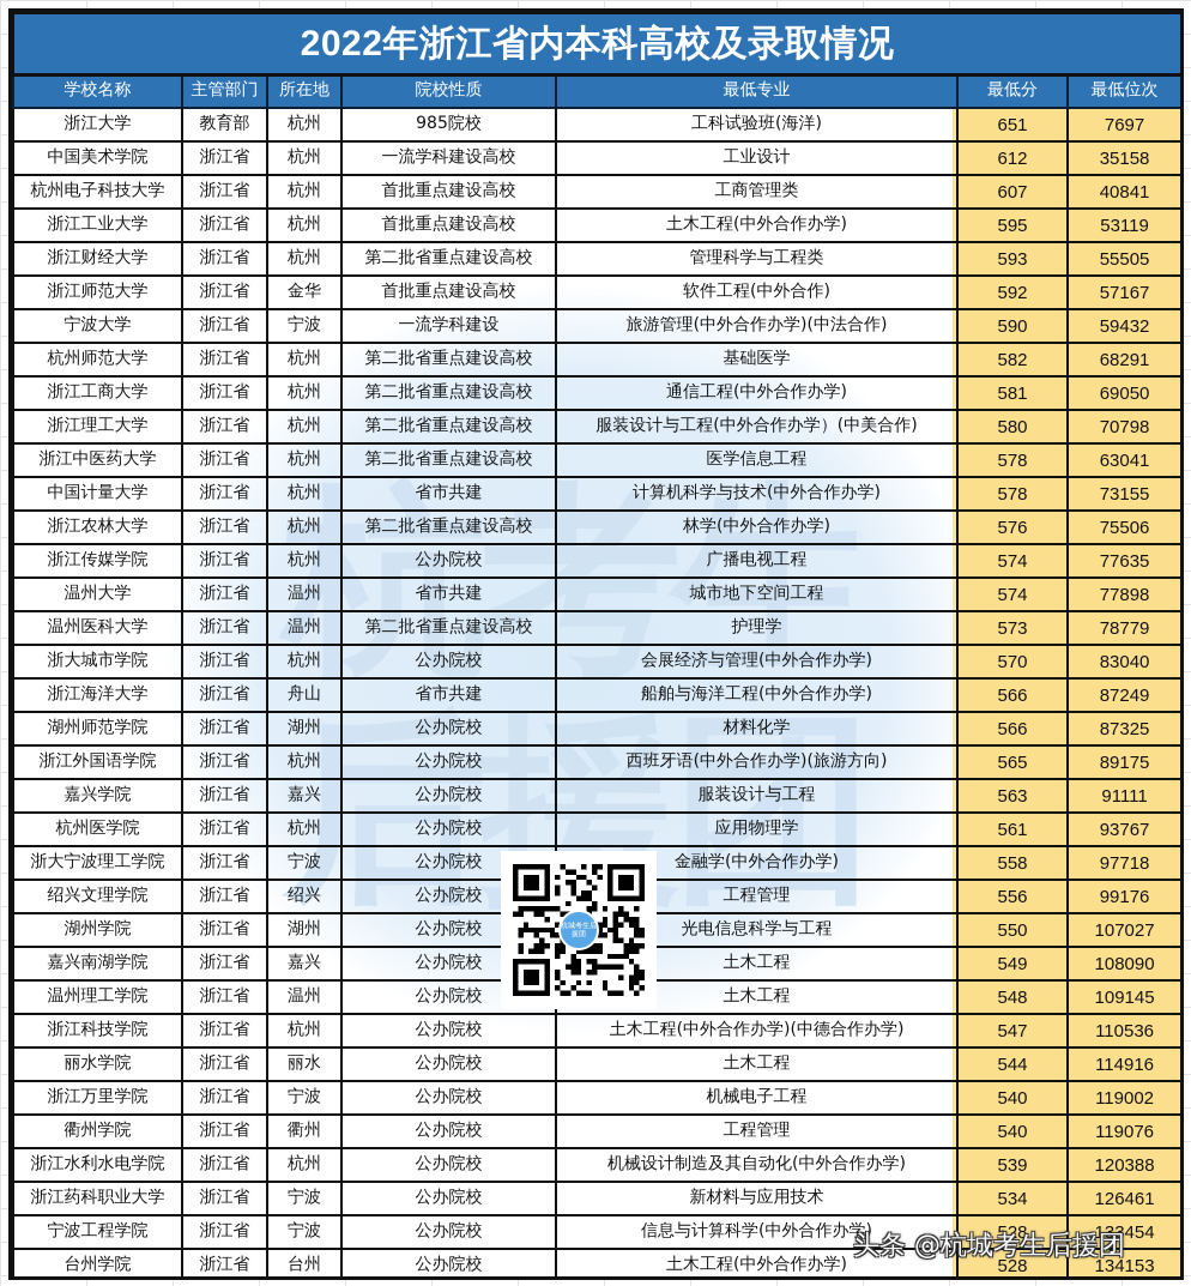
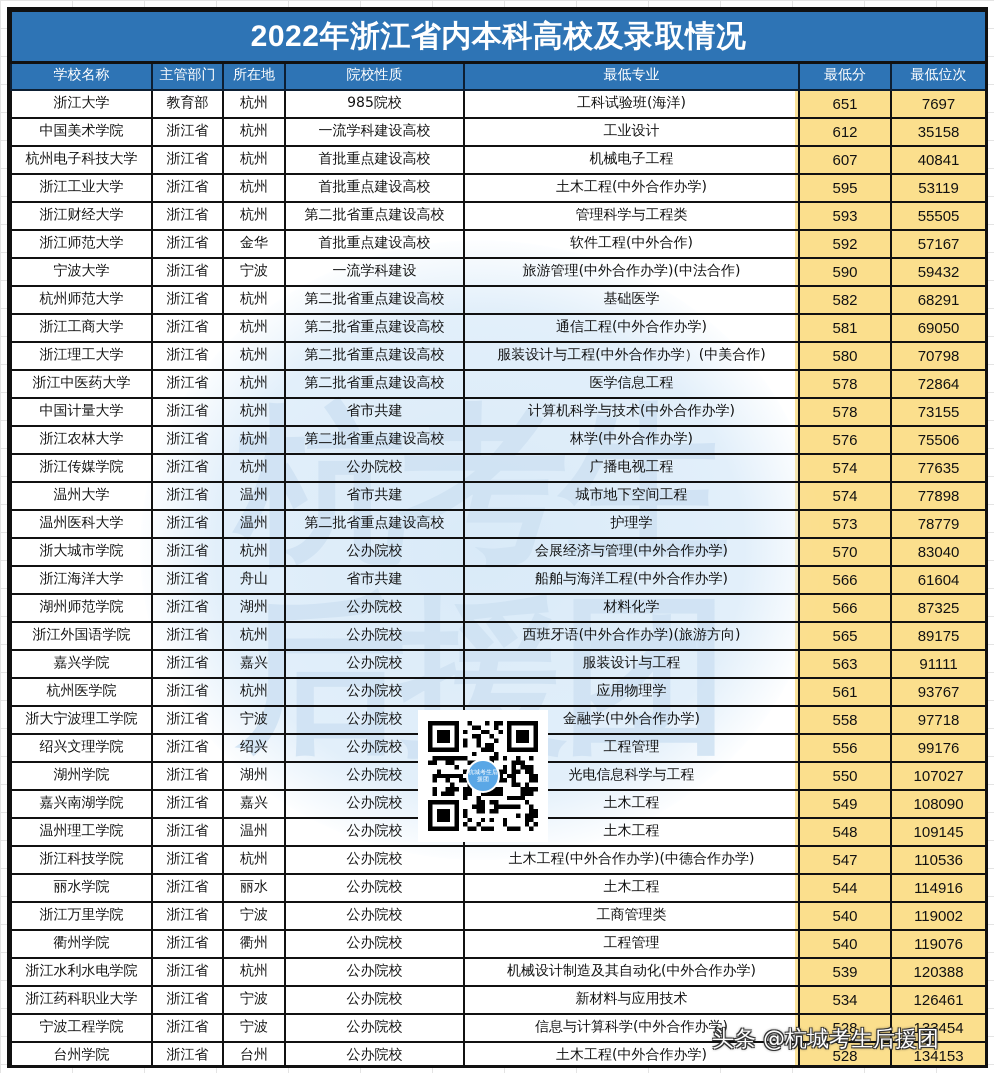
  杭考生
  后援团
  2022年浙江省内本科高校及录取情况
  学校名称	主管部门	所在地	院校性质	最低专业	最低分	最低位次
  浙江大学	教育部	杭州	985院校	工科试验班(海洋)	651	7697
  中国美术学院	浙江省	杭州	一流学科建设高校	工业设计	612	35158
- 杭州电子科技大学	浙江省	杭州	首批重点建设高校	工商管理类	607	40841
+ 杭州电子科技大学	浙江省	杭州	首批重点建设高校	机械电子工程	607	40841
  浙江工业大学	浙江省	杭州	首批重点建设高校	土木工程(中外合作办学)	595	53119
  浙江财经大学	浙江省	杭州	第二批省重点建设高校	管理科学与工程类	593	55505
  浙江师范大学	浙江省	金华	首批重点建设高校	软件工程(中外合作)	592	57167
  宁波大学	浙江省	宁波	一流学科建设	旅游管理(中外合作办学)(中法合作)	590	59432
  杭州师范大学	浙江省	杭州	第二批省重点建设高校	基础医学	582	68291
  浙江工商大学	浙江省	杭州	第二批省重点建设高校	通信工程(中外合作办学)	581	69050
  浙江理工大学	浙江省	杭州	第二批省重点建设高校	服装设计与工程(中外合作办学）(中美合作)	580	70798
- 浙江中医药大学	浙江省	杭州	第二批省重点建设高校	医学信息工程	578	63041
+ 浙江中医药大学	浙江省	杭州	第二批省重点建设高校	医学信息工程	578	72864
  中国计量大学	浙江省	杭州	省市共建	计算机科学与技术(中外合作办学)	578	73155
  浙江农林大学	浙江省	杭州	第二批省重点建设高校	林学(中外合作办学)	576	75506
  浙江传媒学院	浙江省	杭州	公办院校	广播电视工程	574	77635
  温州大学	浙江省	温州	省市共建	城市地下空间工程	574	77898
  温州医科大学	浙江省	温州	第二批省重点建设高校	护理学	573	78779
  浙大城市学院	浙江省	杭州	公办院校	会展经济与管理(中外合作办学)	570	83040
- 浙江海洋大学	浙江省	舟山	省市共建	船舶与海洋工程(中外合作办学)	566	87249
+ 浙江海洋大学	浙江省	舟山	省市共建	船舶与海洋工程(中外合作办学)	566	61604
  湖州师范学院	浙江省	湖州	公办院校	材料化学	566	87325
  浙江外国语学院	浙江省	杭州	公办院校	西班牙语(中外合作办学)(旅游方向)	565	89175
  嘉兴学院	浙江省	嘉兴	公办院校	服装设计与工程	563	91111
  杭州医学院	浙江省	杭州	公办院校	应用物理学	561	93767
  浙大宁波理工学院	浙江省	宁波	公办院校	金融学(中外合作办学)	558	97718
  绍兴文理学院	浙江省	绍兴	公办院校	工程管理	556	99176
  湖州学院	浙江省	湖州	公办院校	光电信息科学与工程	550	107027
  嘉兴南湖学院	浙江省	嘉兴	公办院校	土木工程	549	108090
  温州理工学院	浙江省	温州	公办院校	土木工程	548	109145
  浙江科技学院	浙江省	杭州	公办院校	土木工程(中外合作办学)(中德合作办学)	547	110536
  丽水学院	浙江省	丽水	公办院校	土木工程	544	114916
- 浙江万里学院	浙江省	宁波	公办院校	机械电子工程	540	119002
+ 浙江万里学院	浙江省	宁波	公办院校	工商管理类	540	119002
  衢州学院	浙江省	衢州	公办院校	工程管理	540	119076
  浙江水利水电学院	浙江省	杭州	公办院校	机械设计制造及其自动化(中外合作办学)	539	120388
  浙江药科职业大学	浙江省	宁波	公办院校	新材料与应用技术	534	126461
  宁波工程学院	浙江省	宁波	公办院校	信息与计算科学(中外合作办学)	528	133454
  台州学院	浙江省	台州	公办院校	土木工程(中外合作办学)	528	134153
  头条 @杭城考生后援团
